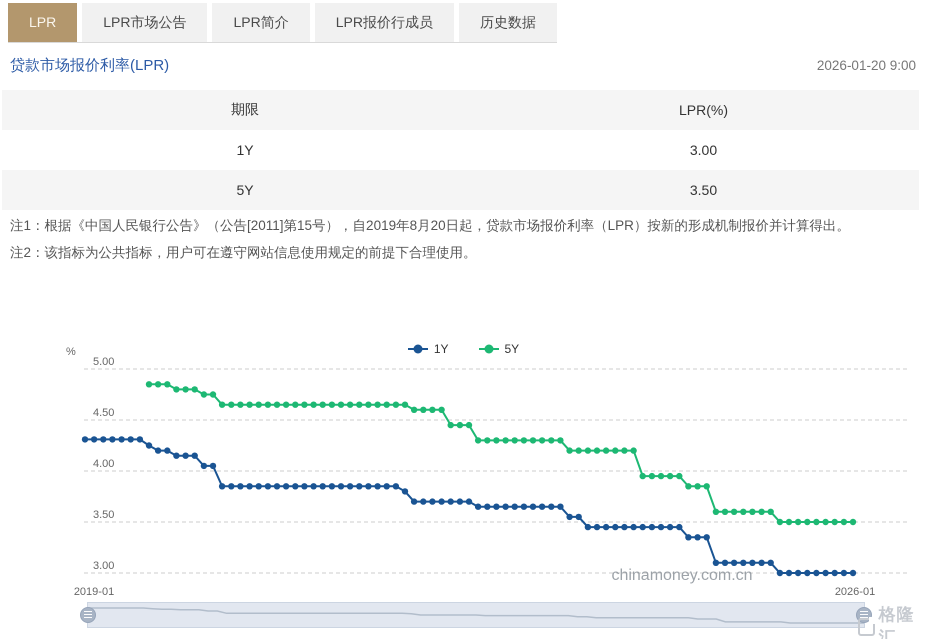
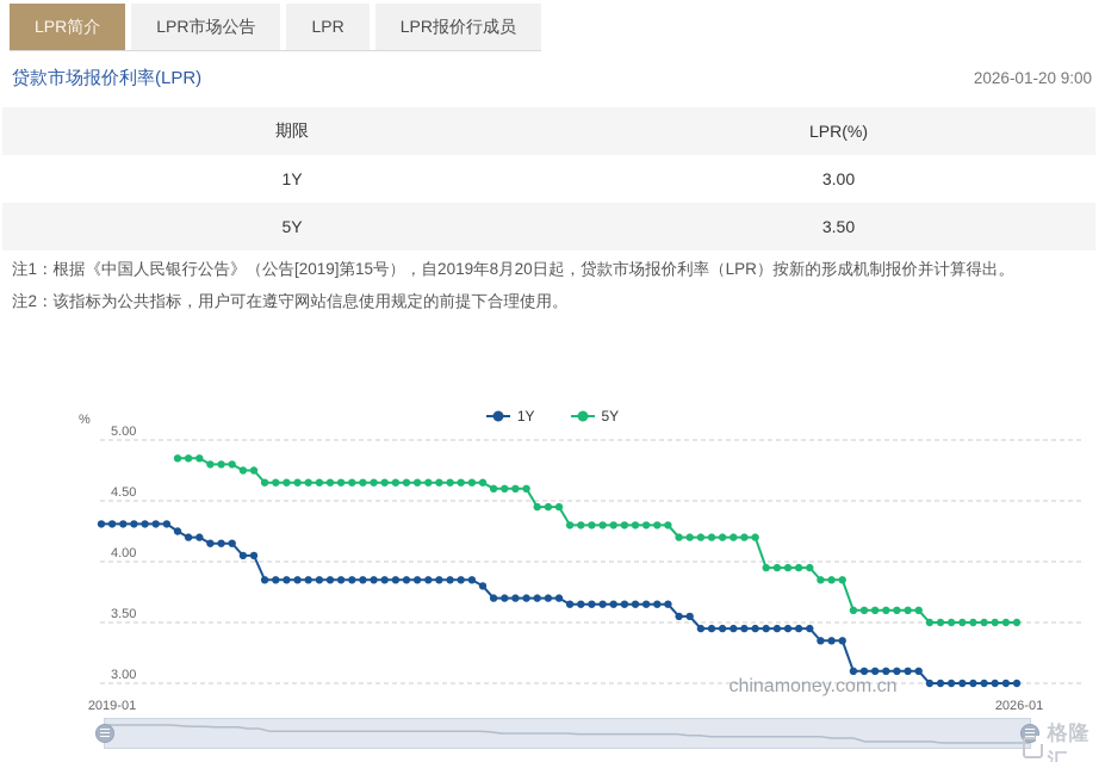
- LPR
+ LPR简介
  LPR市场公告
- LPR简介
+ LPR
  LPR报价行成员
- 历史数据
  贷款市场报价利率(LPR)
  2026-01-20 9:00
  期限
  LPR(%)
  1Y
  3.00
  5Y
  3.50
- 注1：根据《中国人民银行公告》（公告[2011]第15号），自2019年8月20日起，贷款市场报价利率（LPR）按新的形成机制报价并计算得出。
+ 注1：根据《中国人民银行公告》（公告[2019]第15号），自2019年8月20日起，贷款市场报价利率（LPR）按新的形成机制报价并计算得出。
  注2：该指标为公共指标，用户可在遵守网站信息使用规定的前提下合理使用。
  1Y
  5Y
  5.00
  4.50
  4.00
  3.50
  3.00
  %
  2019-01
  2026-01
  chinamoney.com.cn
  格隆汇
